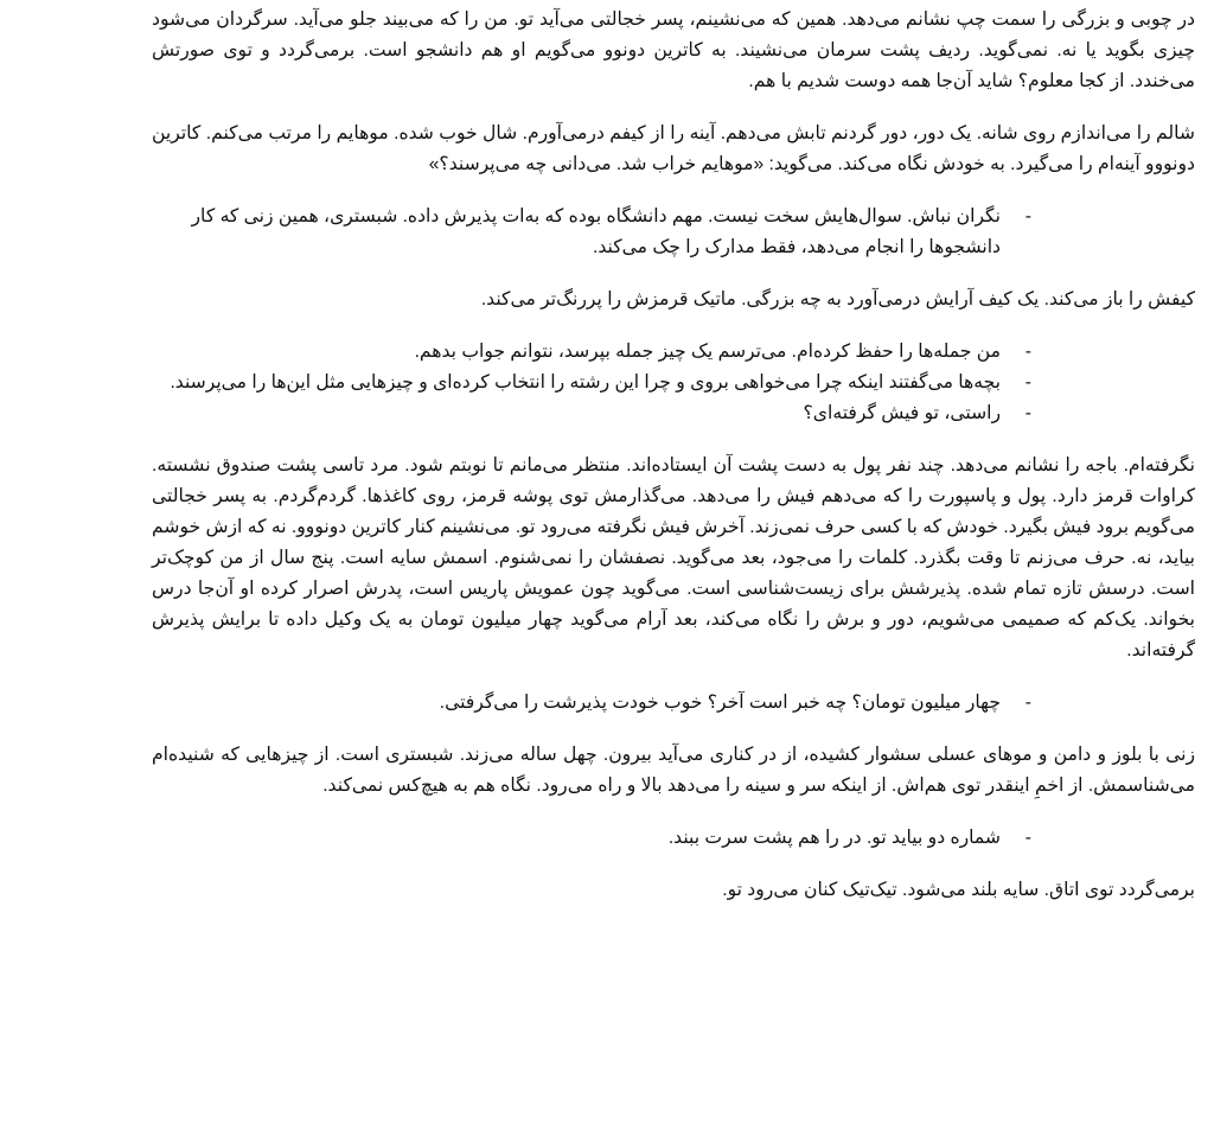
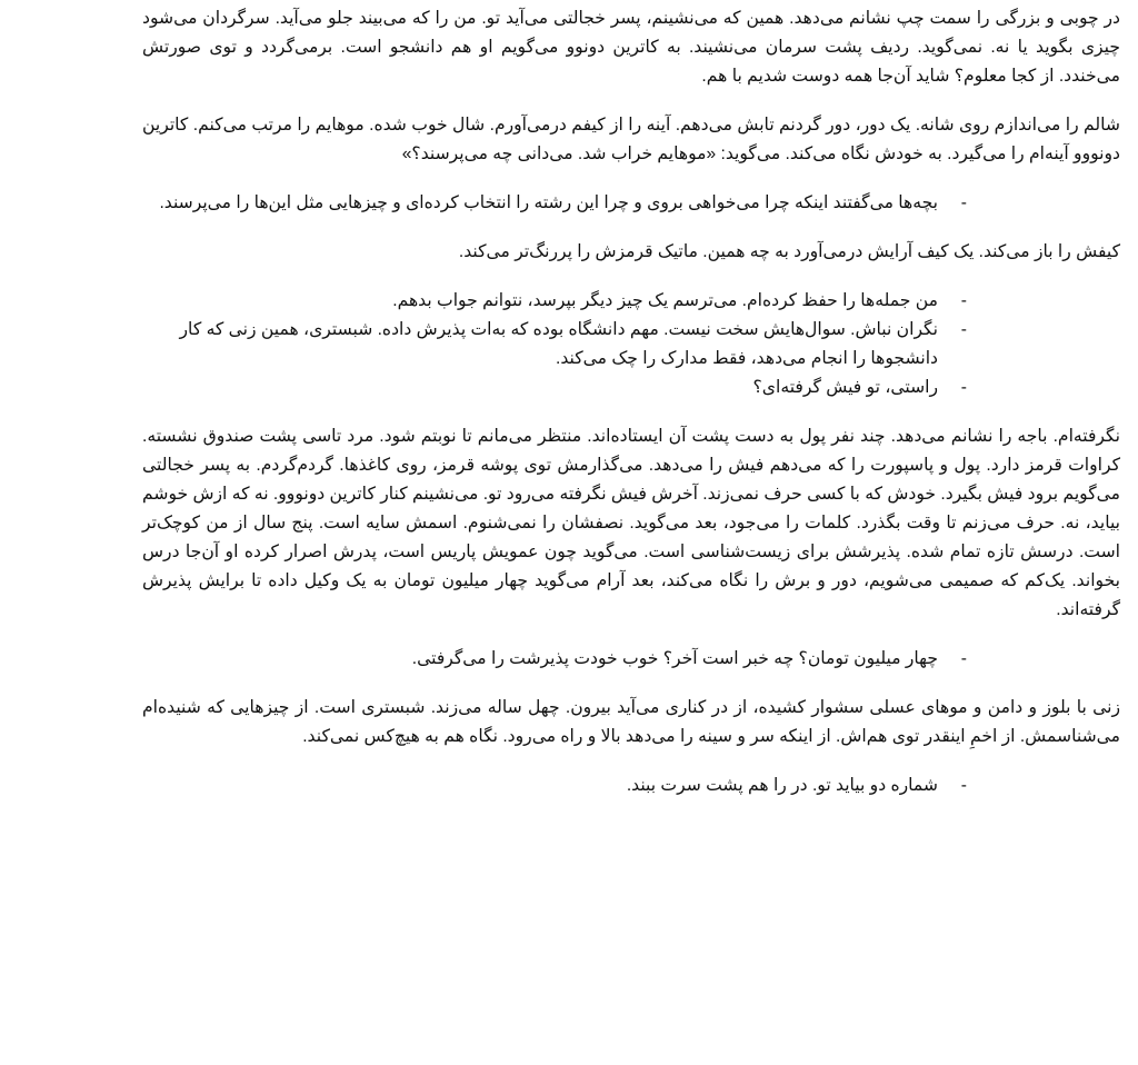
  در چوبی و بزرگی را سمت چپ نشانم می‌دهد. همین که می‌نشینم، پسر خجالتی می‌آید تو. من را که می‌بیند جلو می‌آید. سرگردان می‌شود چیزی بگوید یا نه. نمی‌گوید. ردیف پشت سرمان می‌نشیند. به کاترین دونوو می‌گویم او هم دانشجو است. برمی‌گردد و توی صورتش می‌خندد. از کجا معلوم؟ شاید آن‌جا همه دوست شدیم با هم.
  شالم را می‌اندازم روی شانه. یک دور، دور گردنم تابش می‌دهم. آینه را از کیفم درمی‌آورم. شال خوب شده. موهایم را مرتب می‌کنم. کاترین دونووو آینه‌ام را می‌گیرد. به خودش نگاه می‌کند. می‌گوید: «موهایم خراب شد. می‌دانی چه می‌پرسند؟»
  -
- نگران نباش. سوال‌هایش سخت نیست. مهم دانشگاه بوده که به‌ات پذیرش داده. شبستری، همین زنی که کار دانشجوها را انجام می‌دهد، فقط مدارک را چک می‌کند.
+ بچه‌ها می‌گفتند اینکه چرا می‌خواهی بروی و چرا این رشته را انتخاب کرده‌ای و چیزهایی مثل این‌ها را می‌پرسند.
- کیفش را باز می‌کند. یک کیف آرایش درمی‌آورد به چه بزرگی. ماتیک قرمزش را پررنگ‌تر می‌کند.
+ کیفش را باز می‌کند. یک کیف آرایش درمی‌آورد به چه همین. ماتیک قرمزش را پررنگ‌تر می‌کند.
  -
- من جمله‌ها را حفظ کرده‌ام. می‌ترسم یک چیز جمله بپرسد، نتوانم جواب بدهم.
+ من جمله‌ها را حفظ کرده‌ام. می‌ترسم یک چیز دیگر بپرسد، نتوانم جواب بدهم.
  -
- بچه‌ها می‌گفتند اینکه چرا می‌خواهی بروی و چرا این رشته را انتخاب کرده‌ای و چیزهایی مثل این‌ها را می‌پرسند.
+ نگران نباش. سوال‌هایش سخت نیست. مهم دانشگاه بوده که به‌ات پذیرش داده. شبستری، همین زنی که کار دانشجوها را انجام می‌دهد، فقط مدارک را چک می‌کند.
  -
  راستی، تو فیش گرفته‌ای؟
  نگرفته‌ام. باجه را نشانم می‌دهد. چند نفر پول به دست پشت آن ایستاده‌اند. منتظر می‌مانم تا نوبتم شود. مرد تاسی پشت صندوق نشسته. کراوات قرمز دارد. پول و پاسپورت را که می‌دهم فیش را می‌دهد. می‌گذارمش توی پوشه قرمز، روی کاغذها. گردم‌گردم. به پسر خجالتی می‌گویم برود فیش بگیرد. خودش که با کسی حرف نمی‌زند. آخرش فیش نگرفته می‌رود تو. می‌نشینم کنار کاترین دونووو. نه که ازش خوشم بیاید، نه. حرف می‌زنم تا وقت بگذرد. کلمات را می‌جود، بعد می‌گوید. نصفشان را نمی‌شنوم. اسمش سایه است. پنج سال از من کوچک‌تر است. درسش تازه تمام شده. پذیرشش برای زیست‌شناسی است. می‌گوید چون عمویش پاریس است، پدرش اصرار کرده او آن‌جا درس بخواند. یک‌کم که صمیمی می‌شویم، دور و برش را نگاه می‌کند، بعد آرام می‌گوید چهار میلیون تومان به یک وکیل داده تا برایش پذیرش گرفته‌اند.
  -
  چهار میلیون تومان؟ چه خبر است آخر؟ خوب خودت پذیرشت را می‌گرفتی.
  زنی با بلوز و دامن و موهای عسلی سشوار کشیده، از در کناری می‌آید بیرون. چهل ساله می‌زند. شبستری است. از چیزهایی که شنیده‌ام می‌شناسمش. از اخمِ اینقدر توی هم‌اش. از اینکه سر و سینه را می‌دهد بالا و راه می‌رود. نگاه هم به هیچ‌کس نمی‌کند.
  -
  شماره دو بیاید تو. در را هم پشت سرت ببند.
- برمی‌گردد توی اتاق. سایه بلند می‌شود. تیک‌تیک کنان می‌رود تو.
